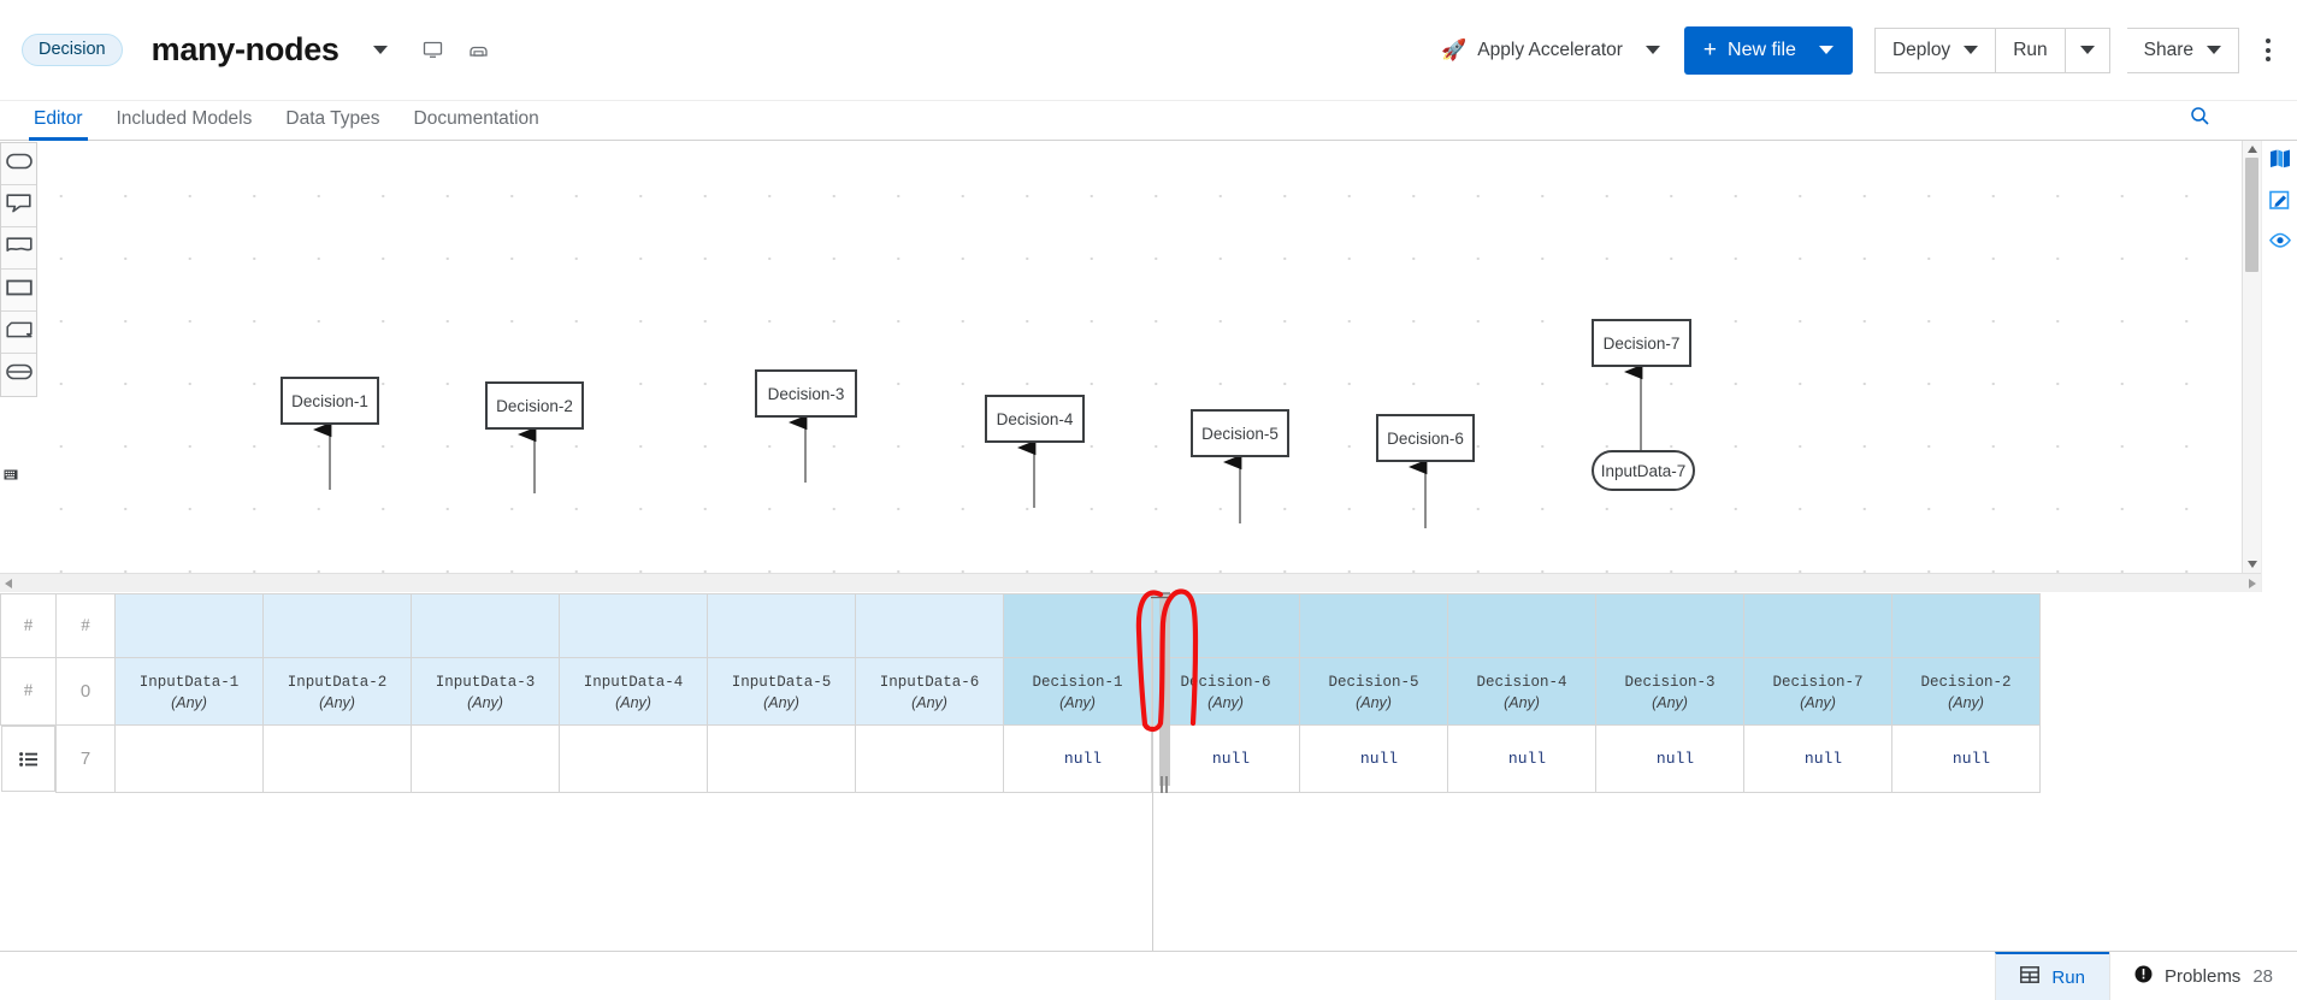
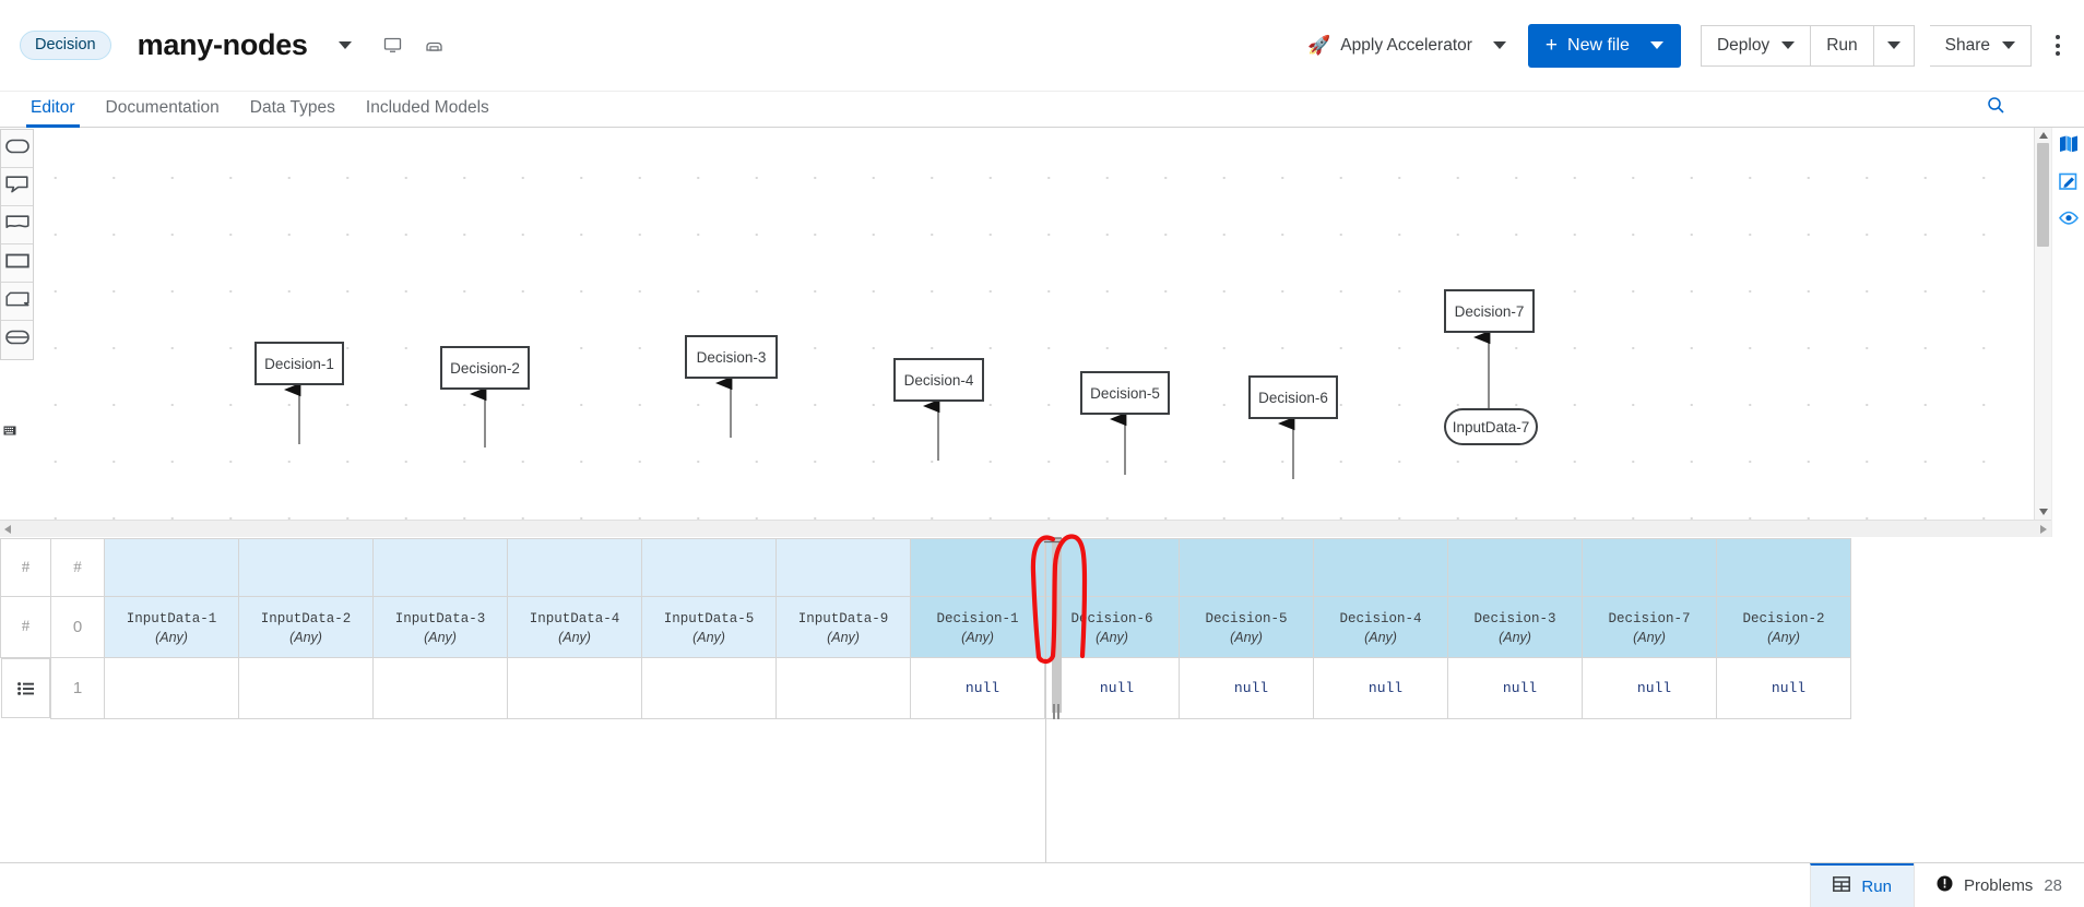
  Decision
  many-nodes
  🚀
  Apply Accelerator
  +
  New file
  Deploy
  Run
  Share
  Editor
- Included Models
+ Documentation
  Data Types
- Documentation
+ Included Models
  Decision-1
  Decision-2
  Decision-3
  Decision-4
  Decision-5
  Decision-6
  Decision-7
  InputData-7
  #	#
- #	0	InputData-1(Any)	InputData-2(Any)	InputData-3(Any)	InputData-4(Any)	InputData-5(Any)	InputData-6(Any)	Decision-1(Any)	Dcision-6(Any)	Decision-5(Any)	Decision-4(Any)	Decision-3(Any)	Decision-7(Any)	Decision-2(Any)
+ #	0	InputData-1(Any)	InputData-2(Any)	InputData-3(Any)	InputData-4(Any)	InputData-5(Any)	InputData-9(Any)	Decision-1(Any)	Dcision-6(Any)	Decision-5(Any)	Decision-4(Any)	Decision-3(Any)	Decision-7(Any)	Decision-2(Any)
- 	7							null	null	null	null	null	null	null
+ 	1							null	null	null	null	null	null	null
  Run
  Problems
  28
